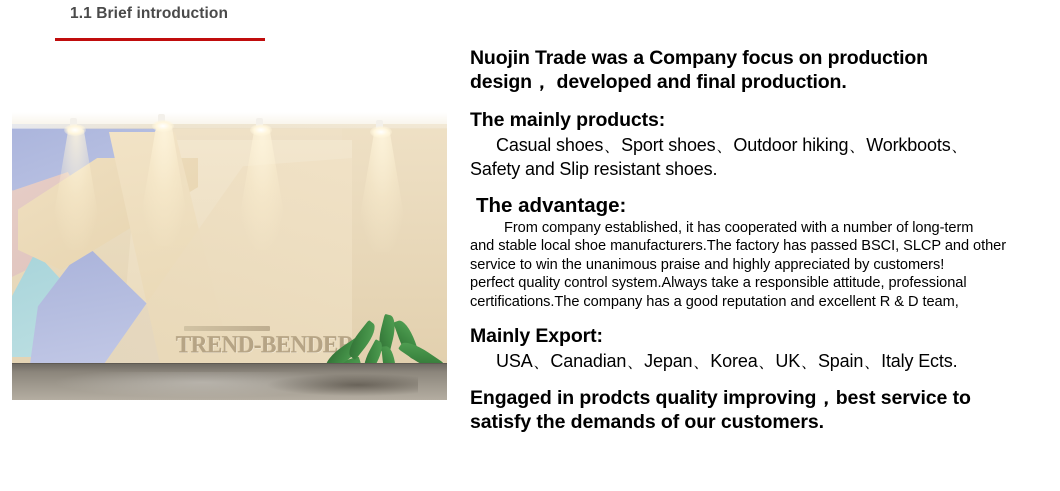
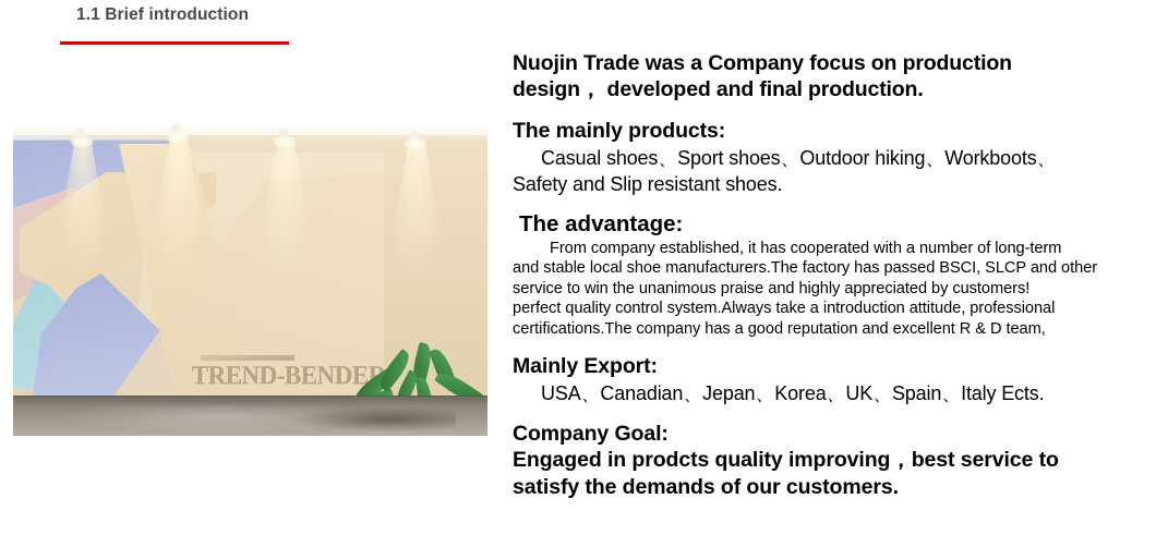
  1.1 Brief introduction
  TREND-BENDE
  Nuojin Trade was a Company focus on production
  design， developed and final production.
  The mainly products:
  Casual shoes、Sport shoes、Outdoor hiking、Workboots、
  Safety and Slip resistant shoes.
  The advantage:
  From company established, it has cooperated with a number of long-term
  and stable local shoe manufacturers.The factory has passed BSCI, SLCP and other
  service to win the unanimous praise and highly appreciated by customers!
- perfect quality control system.Always take a responsible attitude, professional
+ perfect quality control system.Always take a introduction attitude, professional
  certifications.The company has a good reputation and excellent R & D team,
  Mainly Export:
  USA、Canadian、Jepan、Korea、UK、Spain、Italy Ects.
+ Company Goal:
  Engaged in prodcts quality improving，best service to
  satisfy the demands of our customers.
